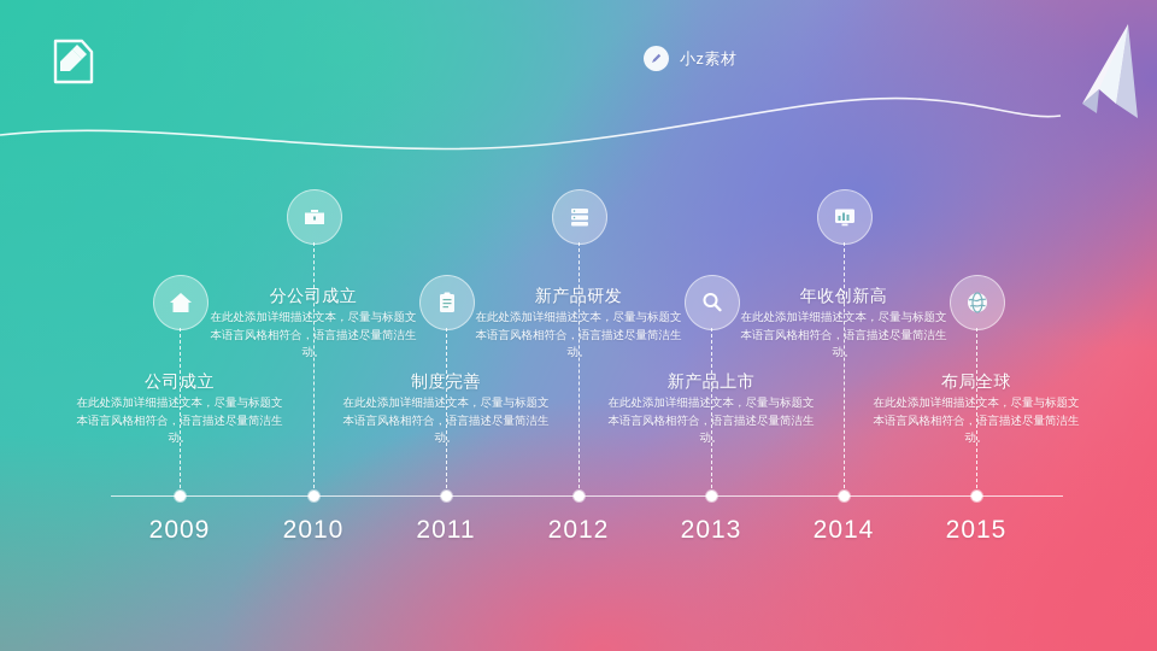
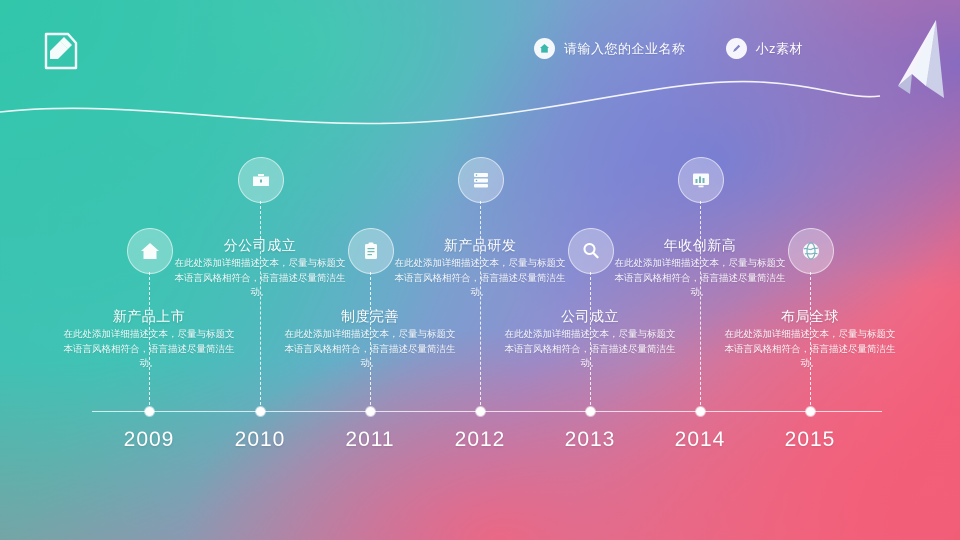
+ 请输入您的企业名称
  小z素材
- 公司成立
+ 新产品上市
  在此处添加详细描述文本，尽量与标题文本语言风格相符合，语言描述尽量简洁生动。
  2009
  分公司成立
  在此处添加详细描述文本，尽量与标题文本语言风格相符合，语言描述尽量简洁生动。
  2010
  制度完善
  在此处添加详细描述文本，尽量与标题文本语言风格相符合，语言描述尽量简洁生动。
  2011
  新产品研发
  在此处添加详细描述文本，尽量与标题文本语言风格相符合，语言描述尽量简洁生动。
  2012
- 新产品上市
+ 公司成立
  在此处添加详细描述文本，尽量与标题文本语言风格相符合，语言描述尽量简洁生动。
  2013
  年收创新高
  在此处添加详细描述文本，尽量与标题文本语言风格相符合，语言描述尽量简洁生动。
  2014
  布局全球
  在此处添加详细描述文本，尽量与标题文本语言风格相符合，语言描述尽量简洁生动。
  2015
